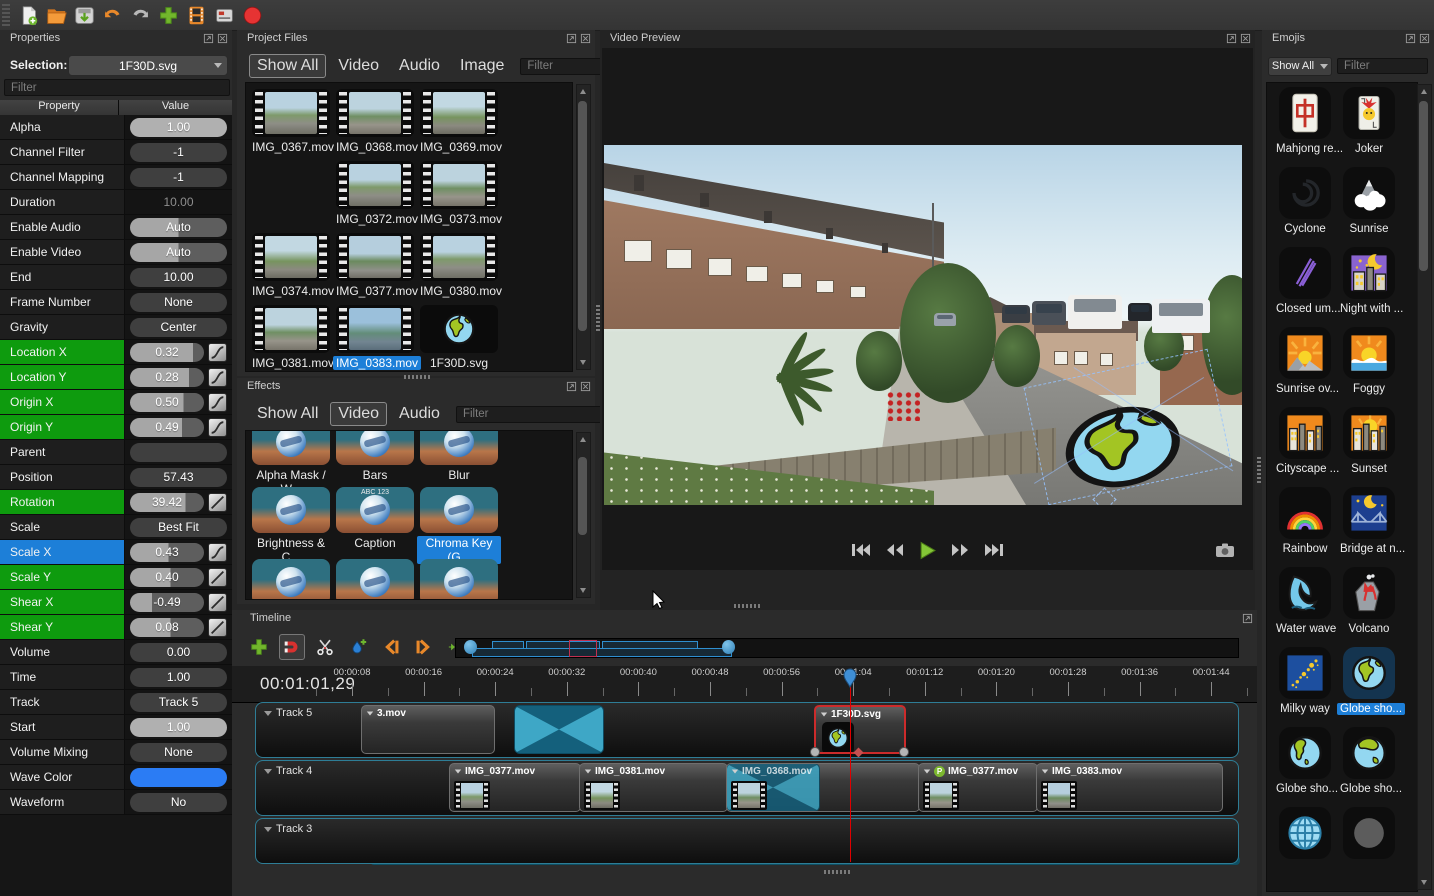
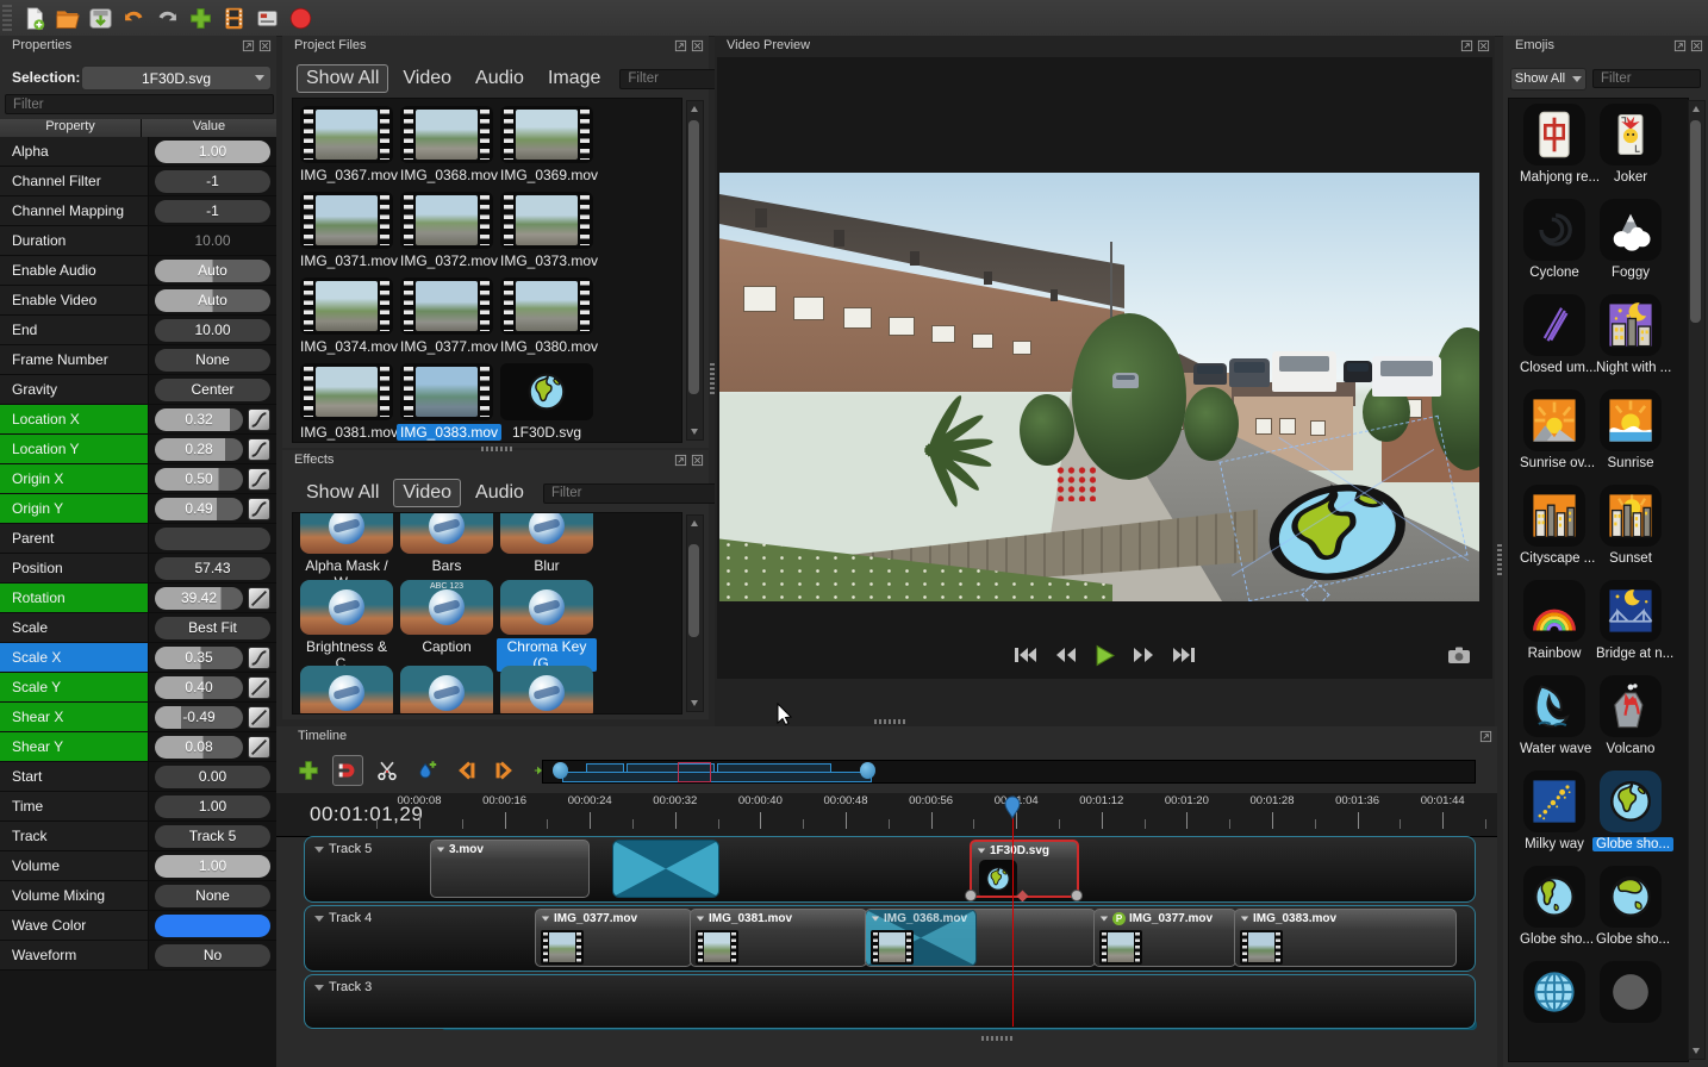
  Properties
  Selection:
  1F30D.svg
  Filter
  Property
  Value
  Alpha
  1.00
  Channel Filter
  -1
  Channel Mapping
  -1
  Duration
  10.00
  Enable Audio
  Auto
  Enable Video
  Auto
  End
  10.00
  Frame Number
  None
  Gravity
  Center
  Location X
  0.32
  Location Y
  0.28
  Origin X
  0.50
  Origin Y
  0.49
  Parent
  Position
  57.43
  Rotation
  39.42
  Scale
  Best Fit
  Scale X
- 0.43
+ 0.35
  Scale Y
  0.40
  Shear X
  -0.49
  Shear Y
  0.08
- Volume
+ Start
  0.00
  Time
  1.00
  Track
  Track 5
- Start
+ Volume
  1.00
  Volume Mixing
  None
  Wave Color
  Waveform
  No
  Project Files
  Show All
  Video
  Audio
  Image
  Filter
  IMG_0367.mov
  IMG_0368.mov
  IMG_0369.mov
+ IMG_0371.mov
  IMG_0372.mov
  IMG_0373.mov
  IMG_0374.mov
  IMG_0377.mov
  IMG_0380.mov
  IMG_0381.mov
  IMG_0383.mov
  1F30D.svg
  Effects
  Show All
  Video
  Audio
  Filter
  Alpha Mask /
  Bars
  Blur
  Brightness & C...
  Caption
  Chroma Key (G...
  Video Preview
  Emojis
  Show All
  Filter
  Mahjong re...
  Joker
  Cyclone
- Sunrise
+ Foggy
  Closed um...
  Night with ...
  Sunrise ov...
- Foggy
+ Sunrise
  Cityscape ...
  Sunset
  Rainbow
  Bridge at n...
  Water wave
  Volcano
  Milky way
  Globe sho...
  Globe sho...
  Globe sho...
  Timeline
  00:01:01,29
  00:00:08
  00:00:16
  00:00:24
  00:00:32
  00:00:40
  00:00:48
  00:00:56
  00:01:12
  00:01:20
  00:01:28
  00:01:36
  00:01:44
  Track 5
  3.mov
  1F30D.svg
  Track 4
  IMG_0377.mov
  IMG_0381.mov
  IMG_0368.mov
  P
  IMG_0377.mov
  IMG_0383.mov
  Track 3
